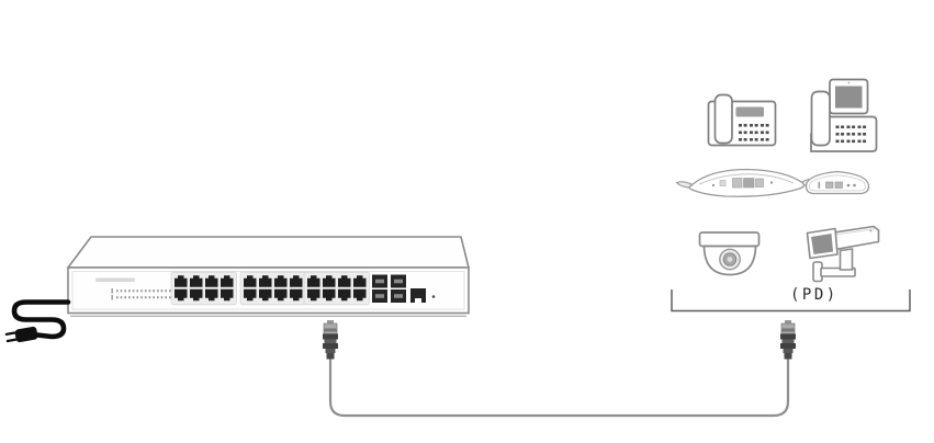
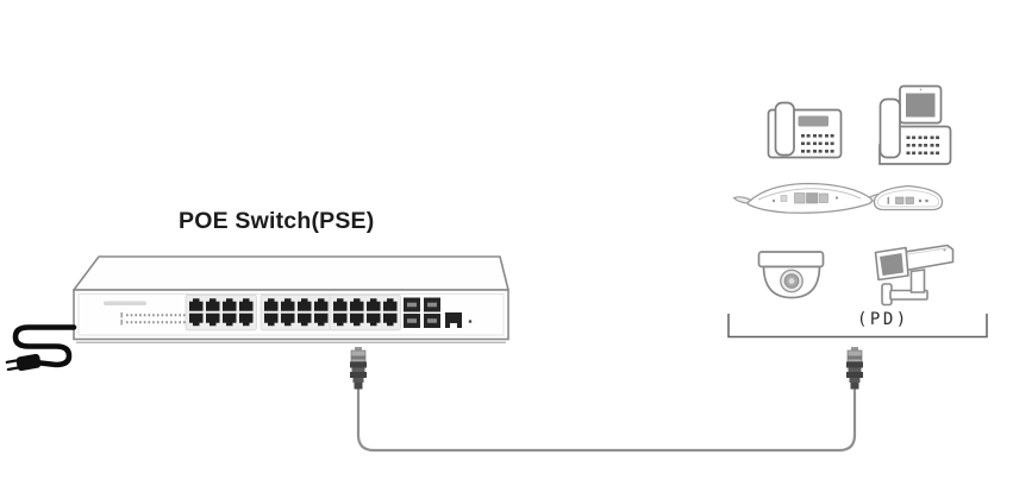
+ POE Switch(PSE)
  (PD)
